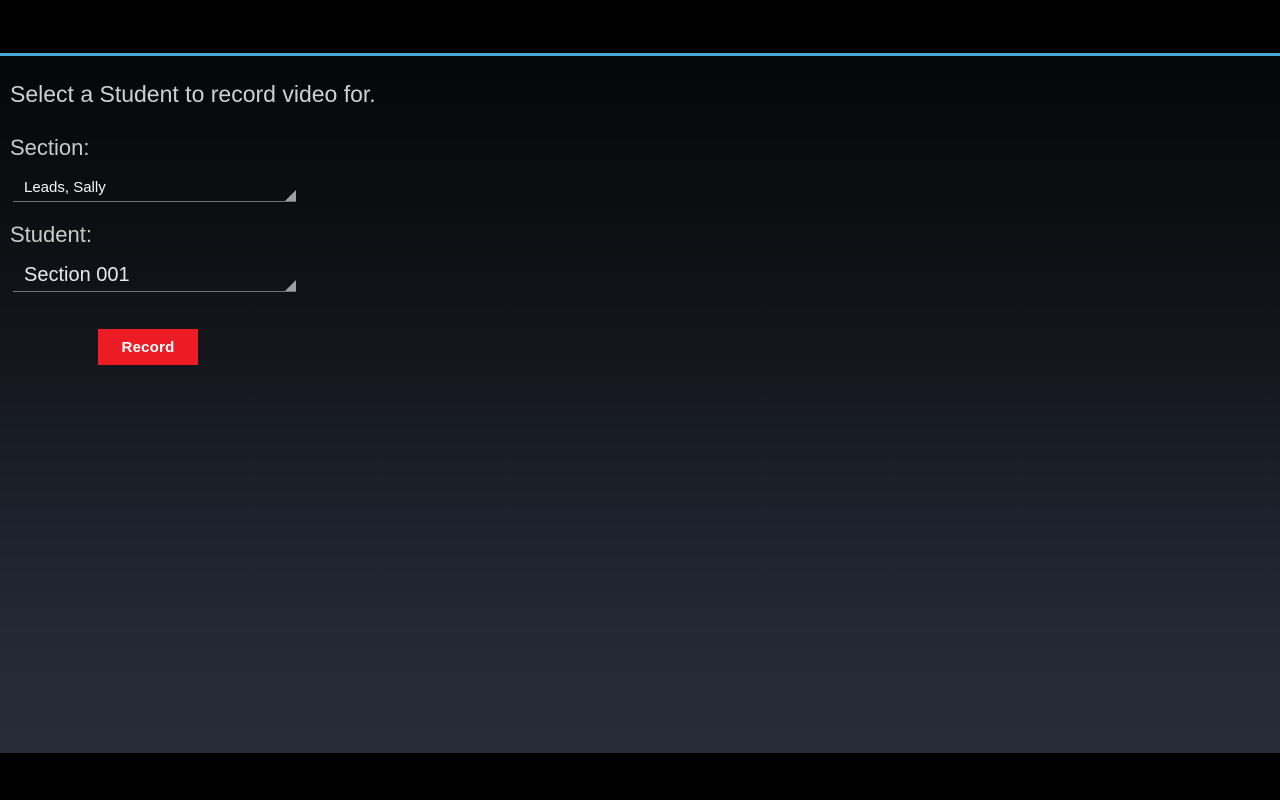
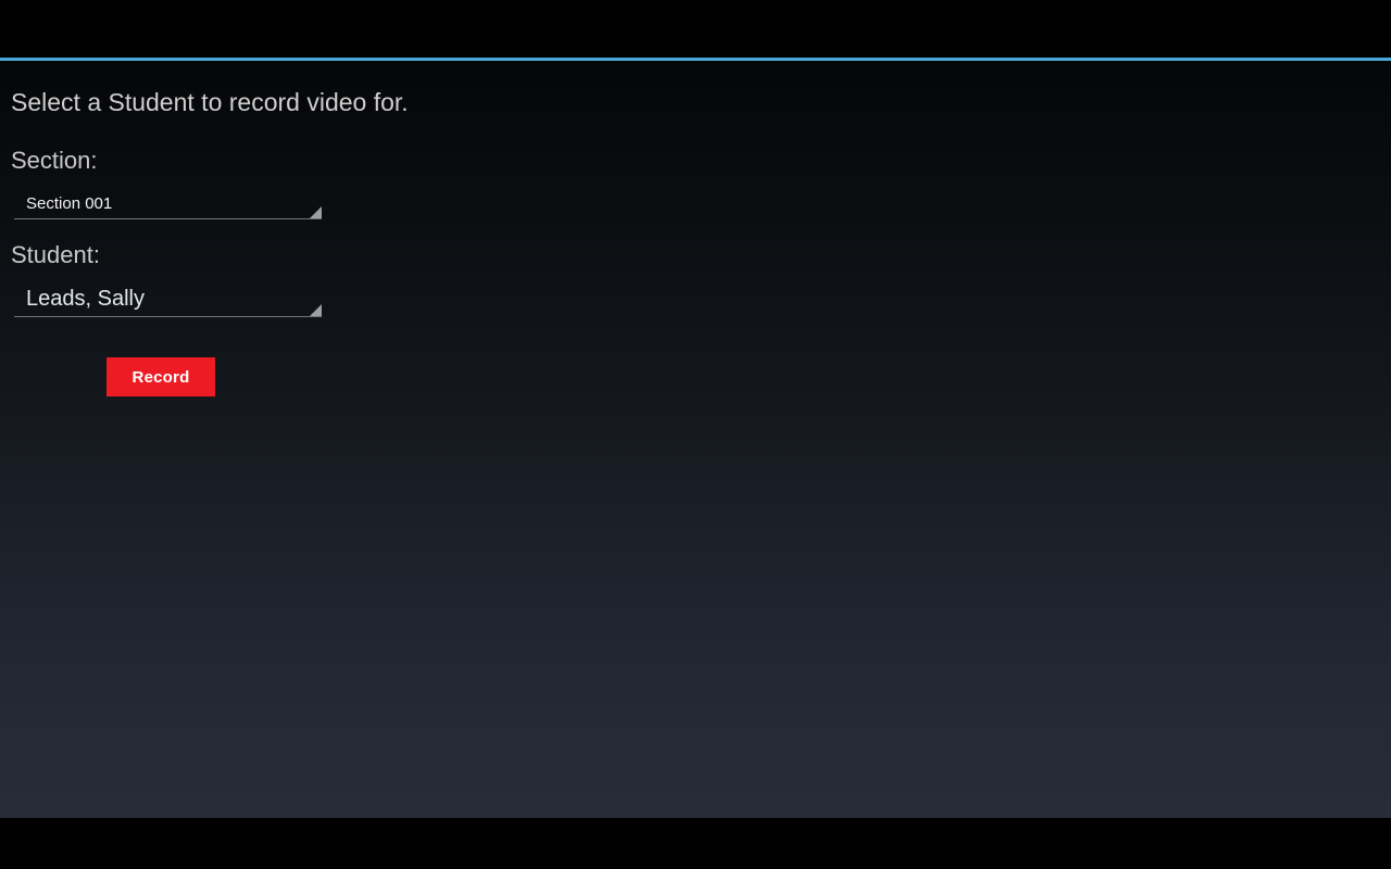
  Select a Student to record video for.
  Section:
- Leads, Sally
+ Section 001
  Student:
- Section 001
+ Leads, Sally
  Record
